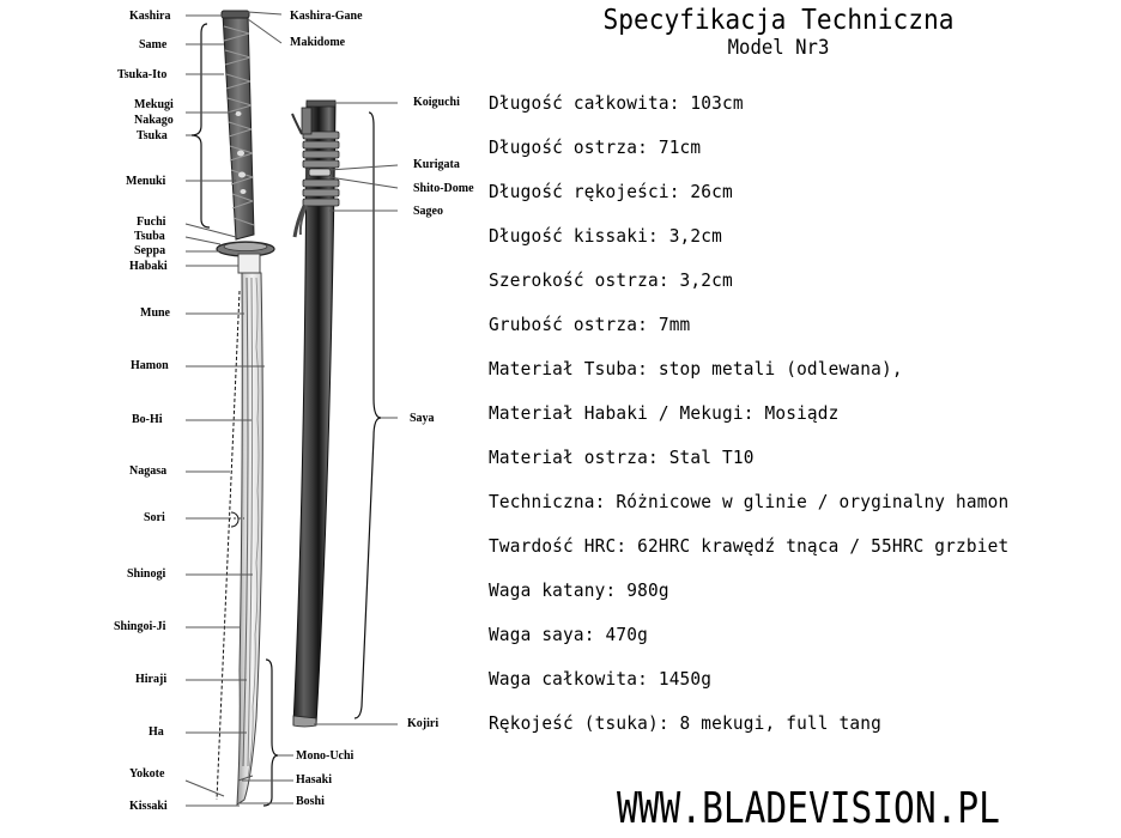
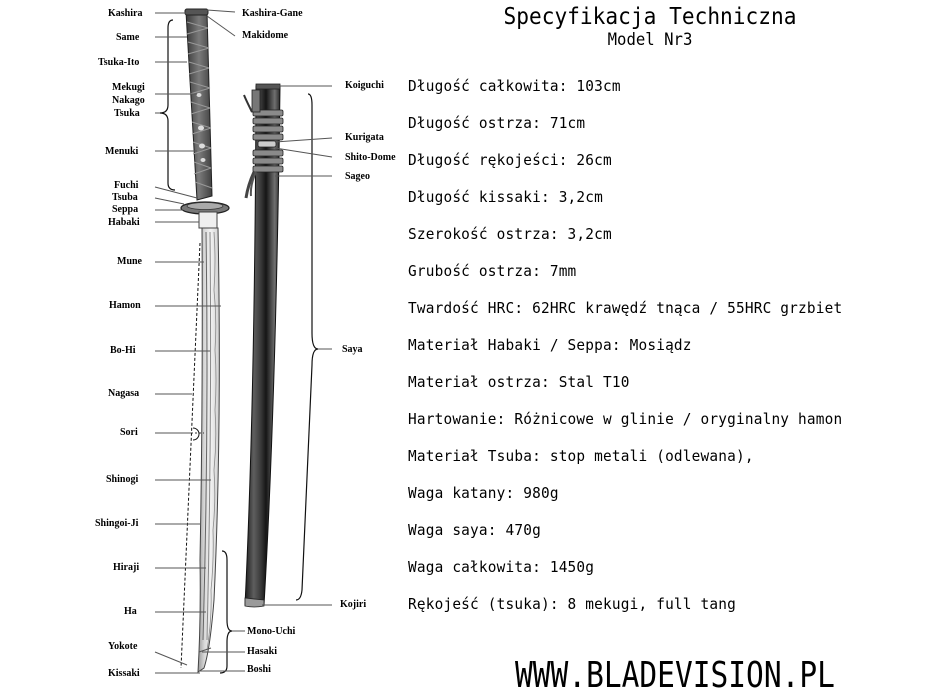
  Kashira
  Same
  Tsuka-Ito
  Mekugi
  Nakago
  Tsuka
  Menuki
  Fuchi
  Tsuba
  Seppa
  Habaki
  Mune
  Hamon
  Bo-Hi
  Nagasa
  Sori
  Shinogi
  Shingoi-Ji
  Hiraji
  Ha
  Yokote
  Kissaki
  Kashira-Gane
  Makidome
  Mono-Uchi
  Hasaki
  Boshi
  Koiguchi
  Kurigata
  Shito-Dome
  Sageo
  Saya
  Kojiri
  Specyfikacja Techniczna
  Model Nr3
  Długość całkowita: 103cm
  Długość ostrza: 71cm
  Długość rękojeści: 26cm
  Długość kissaki: 3,2cm
  Szerokość ostrza: 3,2cm
  Grubość ostrza: 7mm
- Materiał Tsuba: stop metali (odlewana),
+ Twardość HRC: 62HRC krawędź tnąca / 55HRC grzbiet
- Materiał Habaki / Mekugi: Mosiądz
+ Materiał Habaki / Seppa: Mosiądz
  Materiał ostrza: Stal T10
- Techniczna: Różnicowe w glinie / oryginalny hamon
+ Hartowanie: Różnicowe w glinie / oryginalny hamon
- Twardość HRC: 62HRC krawędź tnąca / 55HRC grzbiet
+ Materiał Tsuba: stop metali (odlewana),
  Waga katany: 980g
  Waga saya: 470g
  Waga całkowita: 1450g
  Rękojeść (tsuka): 8 mekugi, full tang
  WWW.BLADEVISION.PL
